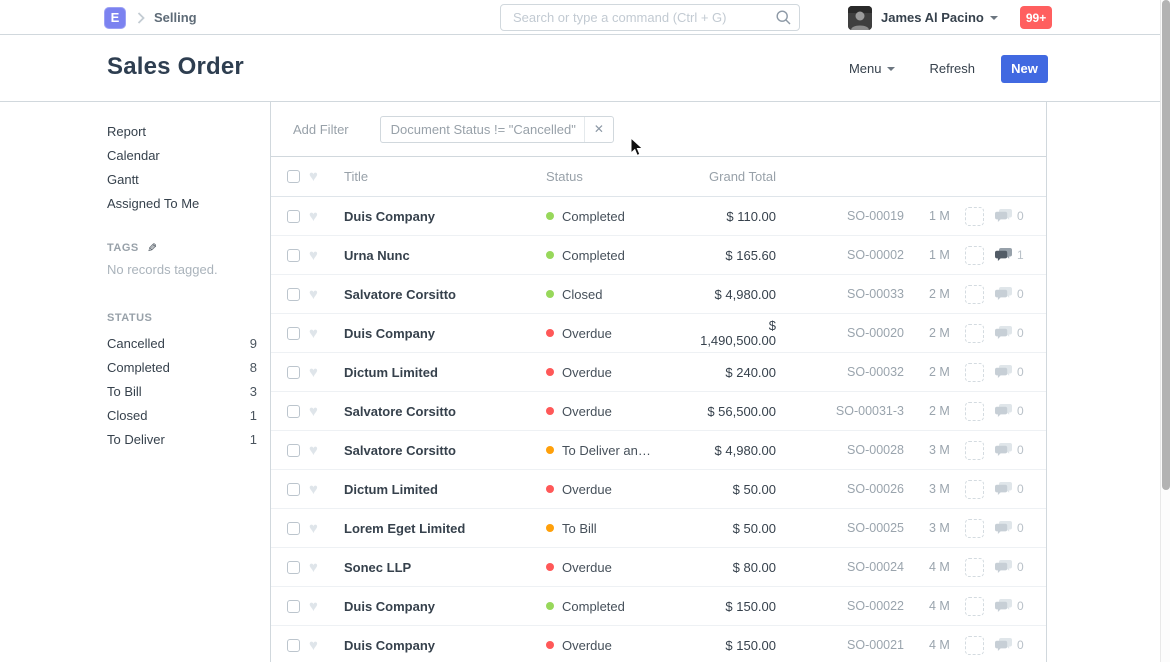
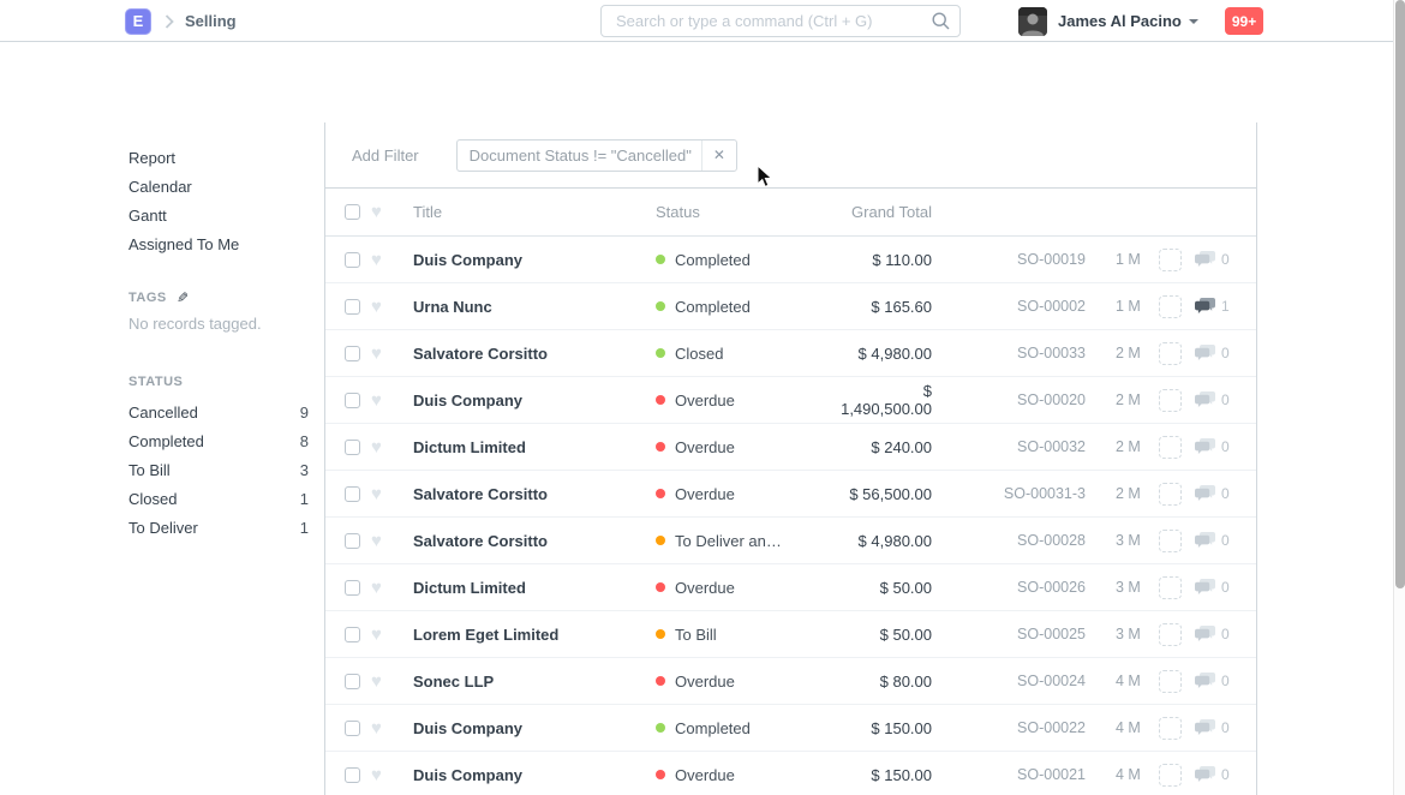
  E
  Selling
  Search or type a command (Ctrl + G)
  James Al Pacino
  99+
- Sales Order
- Menu
- Refresh
- New
  Report
  Calendar
  Gantt
  Assigned To Me
  TAGS
  No records tagged.
  STATUS
  Cancelled
  9
  Completed
  8
  To Bill
  3
  Closed
  1
  To Deliver
  1
  Add Filter
  Document Status != "Cancelled"
  ✕
  ♥
  Title
  Status
  Grand Total
  ♥
  Duis Company
  Completed
  $ 110.00
  SO-00019
  1 M
  0
  ♥
  Urna Nunc
  Completed
  $ 165.60
  SO-00002
  1 M
  1
  ♥
  Salvatore Corsitto
  Closed
  $ 4,980.00
  SO-00033
  2 M
  0
  ♥
  Duis Company
  Overdue
  $ 1,490,500.00
  SO-00020
  2 M
  0
  ♥
  Dictum Limited
  Overdue
  $ 240.00
  SO-00032
  2 M
  0
  ♥
  Salvatore Corsitto
  Overdue
  $ 56,500.00
  SO-00031-3
  2 M
  0
  ♥
  Salvatore Corsitto
  To Deliver an…
  $ 4,980.00
  SO-00028
  3 M
  0
  ♥
  Dictum Limited
  Overdue
  $ 50.00
  SO-00026
  3 M
  0
  ♥
  Lorem Eget Limited
  To Bill
  $ 50.00
  SO-00025
  3 M
  0
  ♥
  Sonec LLP
  Overdue
  $ 80.00
  SO-00024
  4 M
  0
  ♥
  Duis Company
  Completed
  $ 150.00
  SO-00022
  4 M
  0
  ♥
  Duis Company
  Overdue
  $ 150.00
  SO-00021
  4 M
  0
